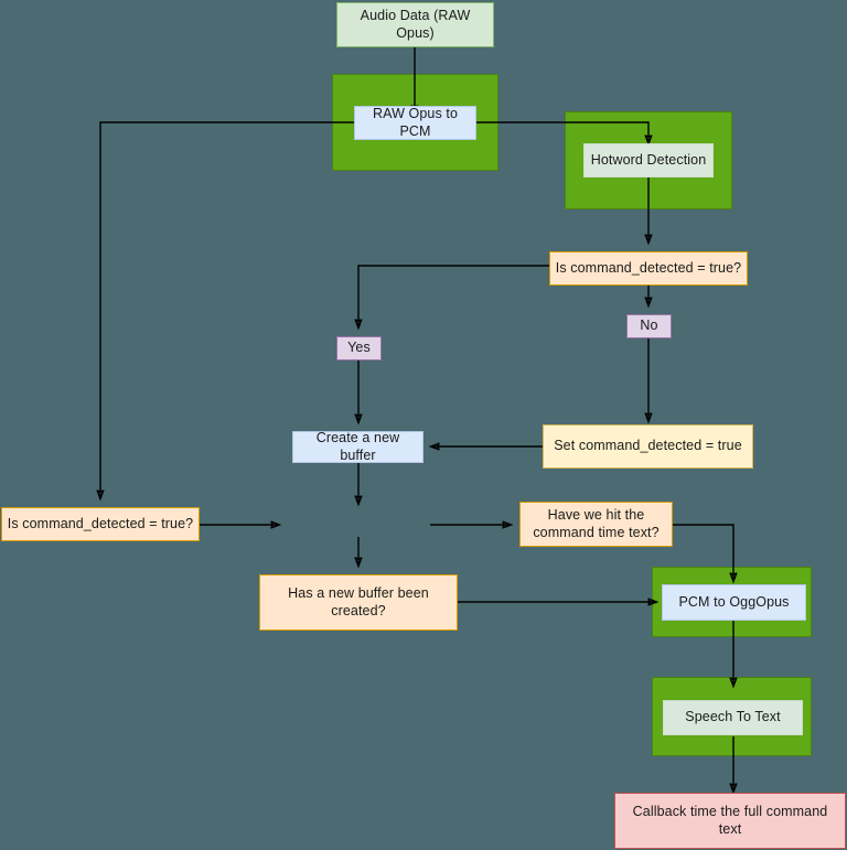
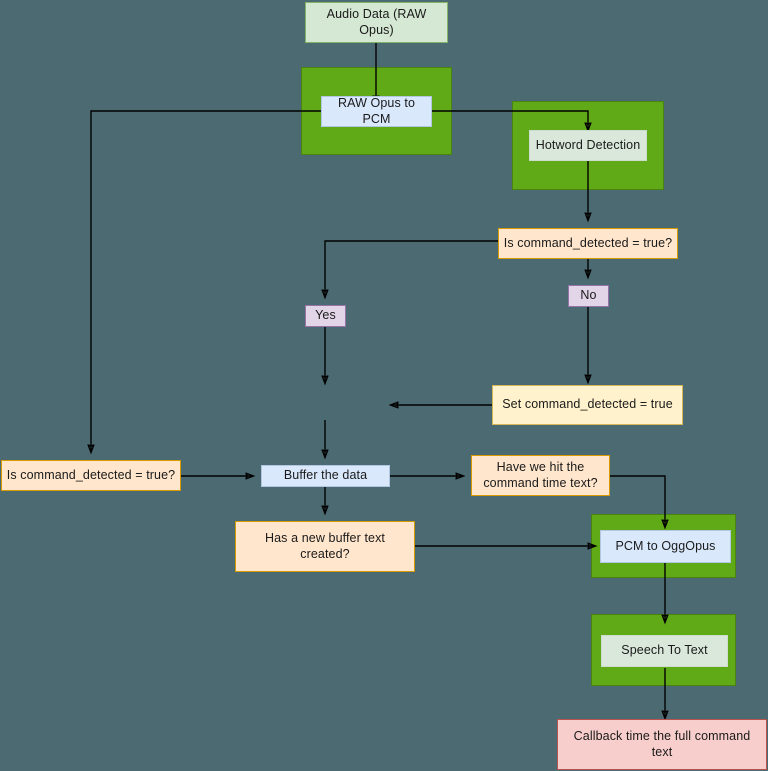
  Audio Data (RAW Opus)
  RAW Opus to PCM
  Hotword Detection
  Is command_detected = true?
  Yes
  No
- Create a new buffer
  Set command_detected = true
  Is command_detected = true?
+ Buffer the data
  Have we hit the command time text?
- Has a new buffer been created?
+ Has a new buffer text created?
  PCM to OggOpus
  Speech To Text
  Callback time the full command text
